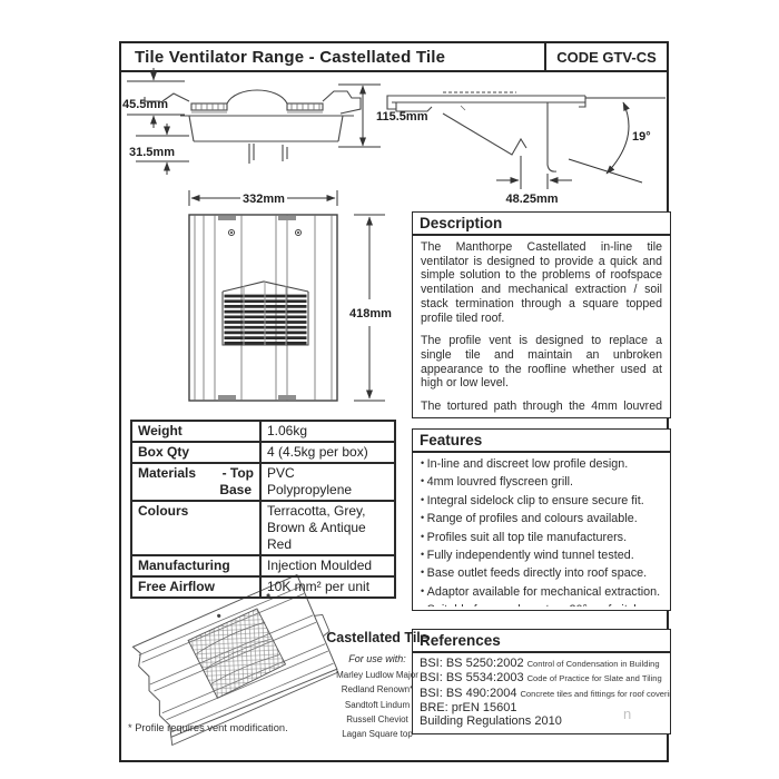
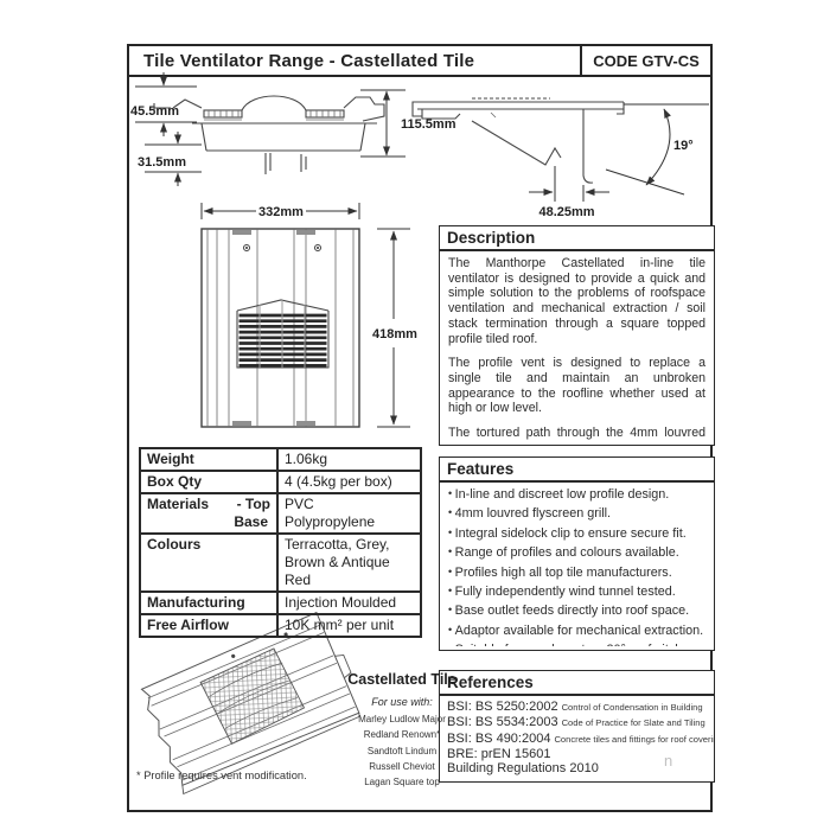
  Tile Ventilator Range - Castellated Tile
  CODE GTV-CS
  45.5mm
  31.5mm
  115.5mm
  48.25mm
  19°
  332mm
  418mm
  Weight	1.06kg
  Box Qty	4 (4.5kg per box)
  Materials - Top Base	PVC Polypropylene
  Colours	Terracotta, Grey, Brown & Antique Red
  Manufacturing	Injection Moulded
  Free Airflow	10K mm² per unit
  Description
  The Manthorpe Castellated in-line tile ventilator is designed to provide a quick and simple solution to the problems of roofspace ventilation and mechanical extraction / soil stack termination through a square topped profile tiled roof.
  The profile vent is designed to replace a single tile and maintain an unbroken appearance to the roofline whether used at high or low level.
  Features
  In-line and discreet low profile design.
  4mm louvred flyscreen grill.
  Integral sidelock clip to ensure secure fit.
  Range of profiles and colours available.
- Profiles suit all top tile manufacturers.
+ Profiles high all top tile manufacturers.
  Fully independently wind tunnel tested.
  Base outlet feeds directly into roof space.
  Adaptor available for mechanical extraction.
  References
  BSI: BS 5250:2002 Control of Condensation in Building
  BSI: BS 5534:2003 Code of Practice for Slate and Tiling
  BSI: BS 490:2004 Concrete tiles and fittings for roof coveri
  BRE: prEN 15601
  Building Regulations 2010
  Castellated Tile
  For use with:
  Marley Ludlow Major
  Redland Renown*
  Sandtoft Lindum
  Russell Cheviot
  Lagan Square top
  * Profile requires vent modification.
  n
